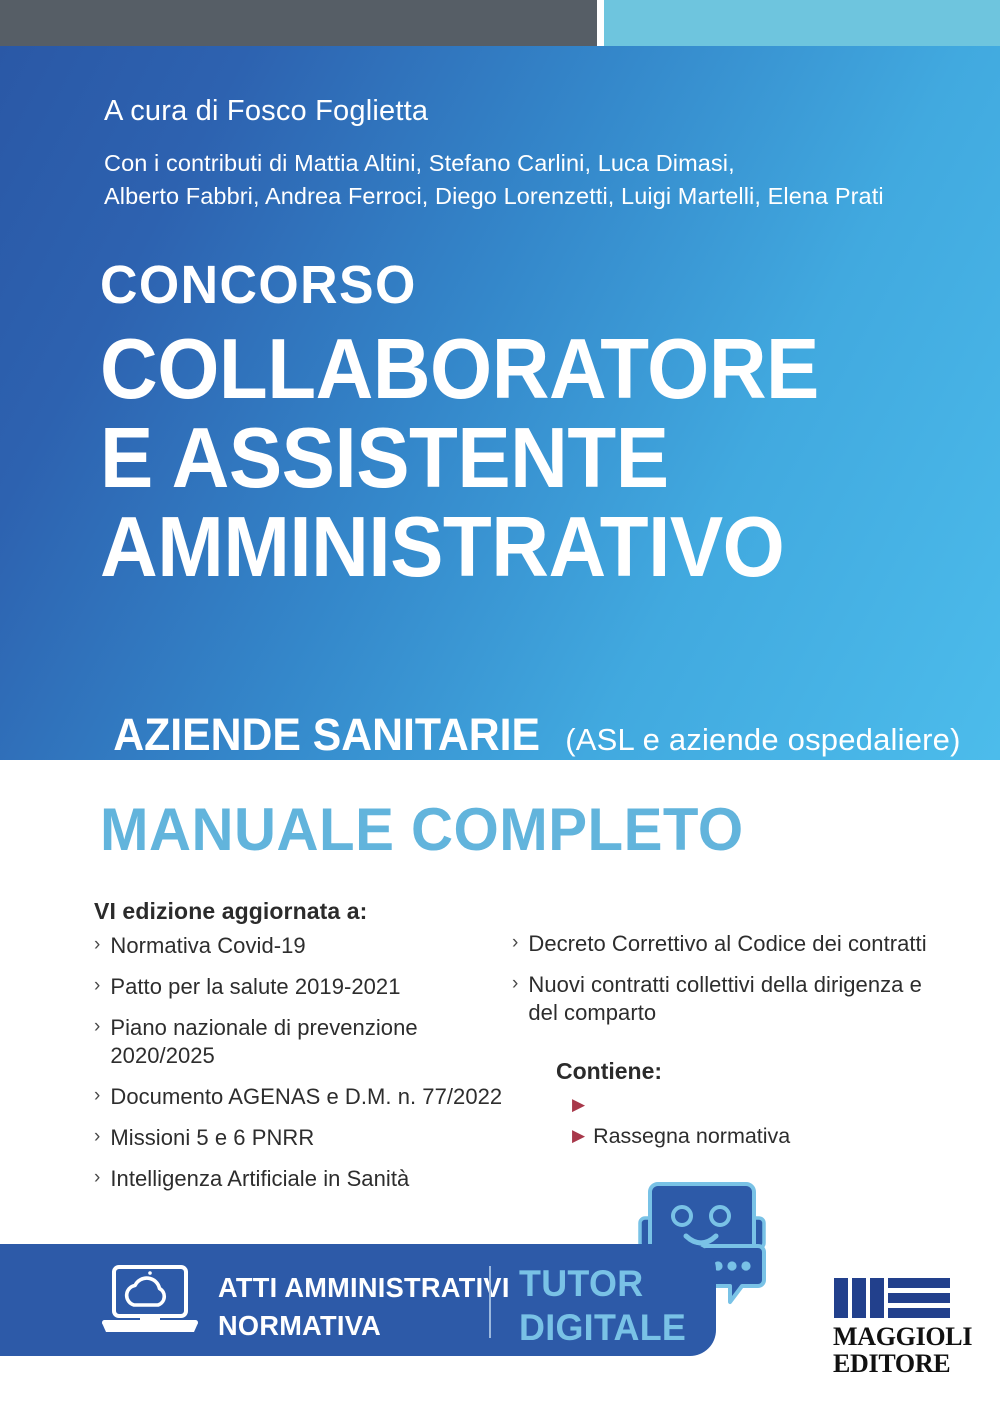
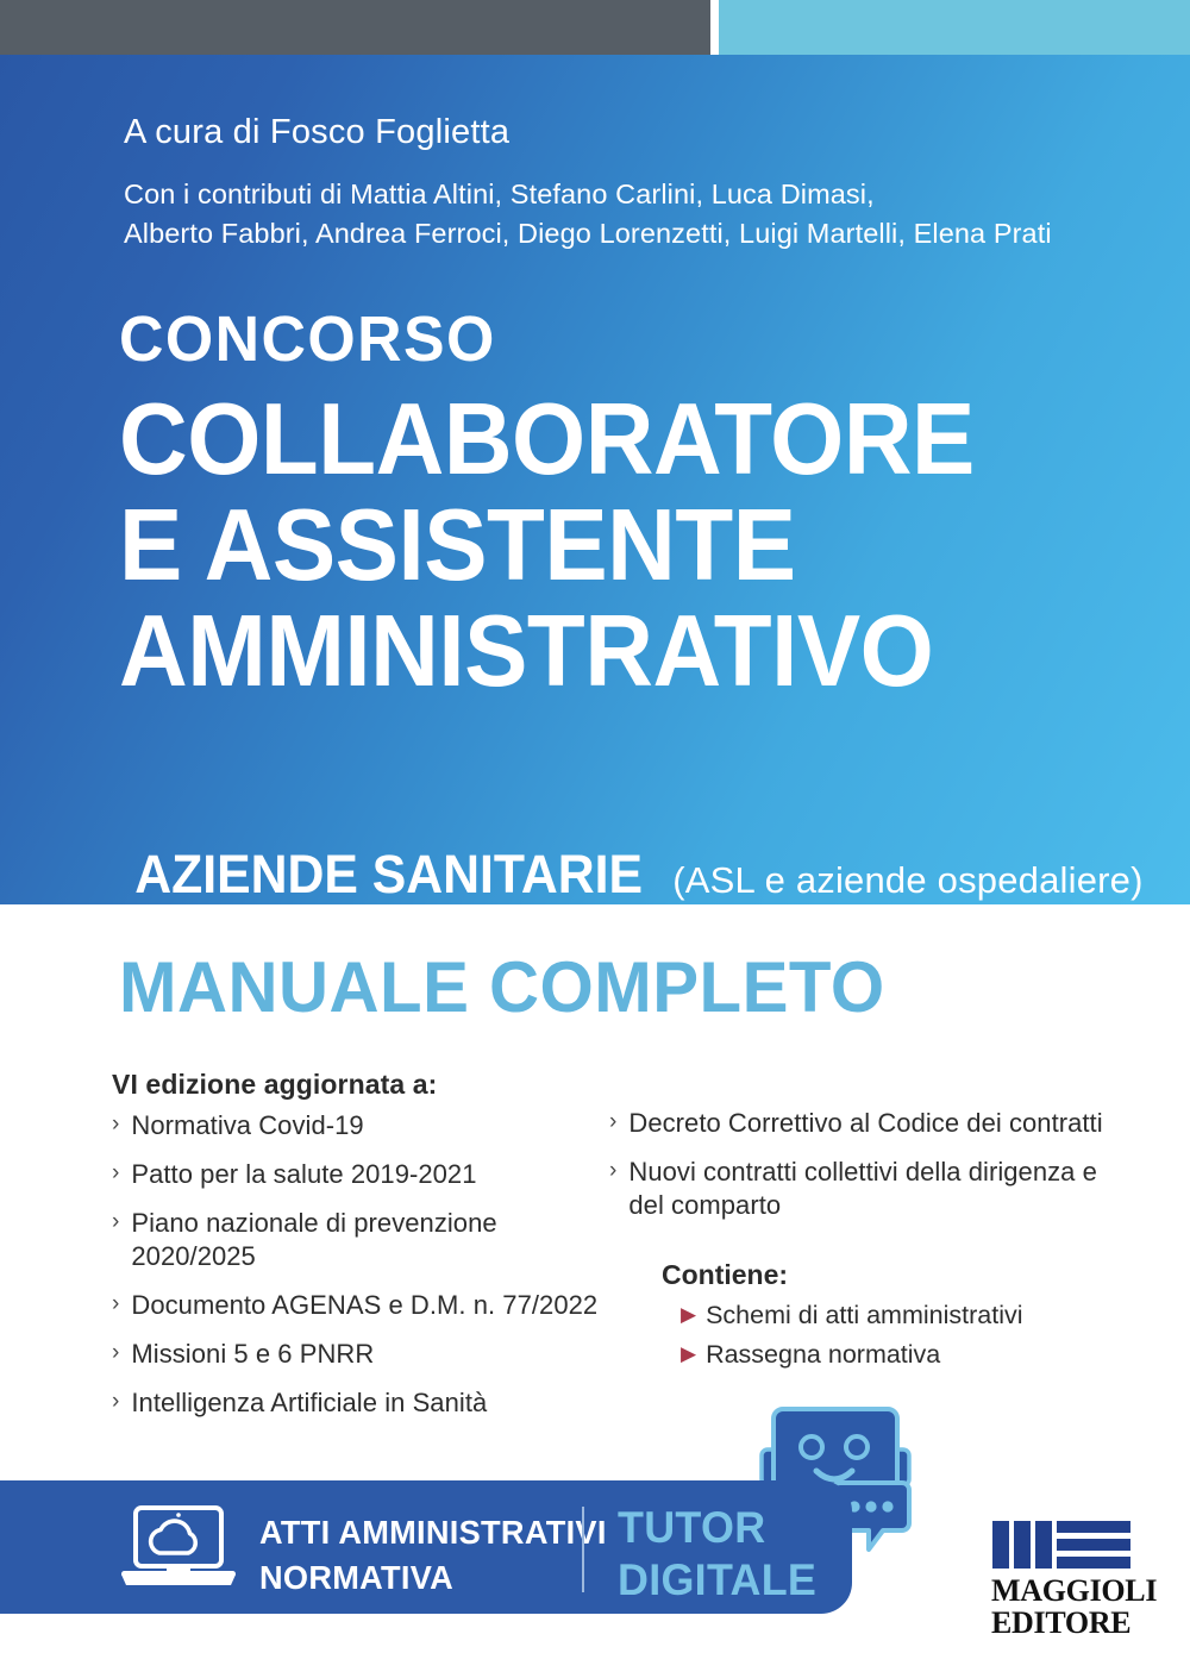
  A cura di Fosco Foglietta
  Con i contributi di Mattia Altini, Stefano Carlini, Luca Dimasi,
  Alberto Fabbri, Andrea Ferroci, Diego Lorenzetti, Luigi Martelli, Elena Prati
  CONCORSO
  COLLABORATORE
  E ASSISTENTE
  AMMINISTRATIVO
  AZIENDE SANITARIE
  (ASL e aziende ospedaliere)
  MANUALE COMPLETO
  VI edizione aggiornata a:
  ›
  Normativa Covid-19
  ›
  Patto per la salute 2019-2021
  ›
  Piano nazionale di prevenzione 2020/2025
  ›
  Documento AGENAS e D.M. n. 77/2022
  ›
  Missioni 5 e 6 PNRR
  ›
  Intelligenza Artificiale in Sanità
  ›
  Decreto Correttivo al Codice dei contratti
  ›
  Nuovi contratti collettivi della dirigenza e del comparto
  Contiene:
  ▶
+ Schemi di atti amministrativi
  ▶
  Rassegna normativa
  ATTI AMMINISTRATIVI
  NORMATIVA
  TUTOR
  DIGITALE
  MAGGIOLI
  EDITORE
